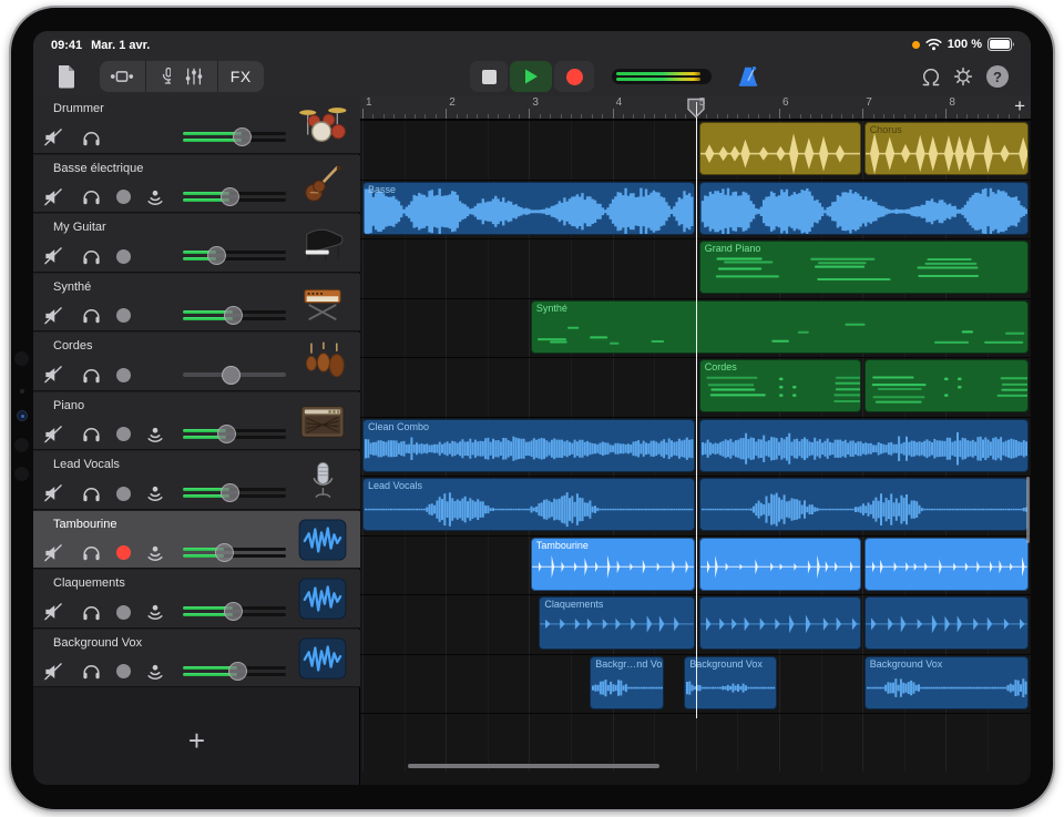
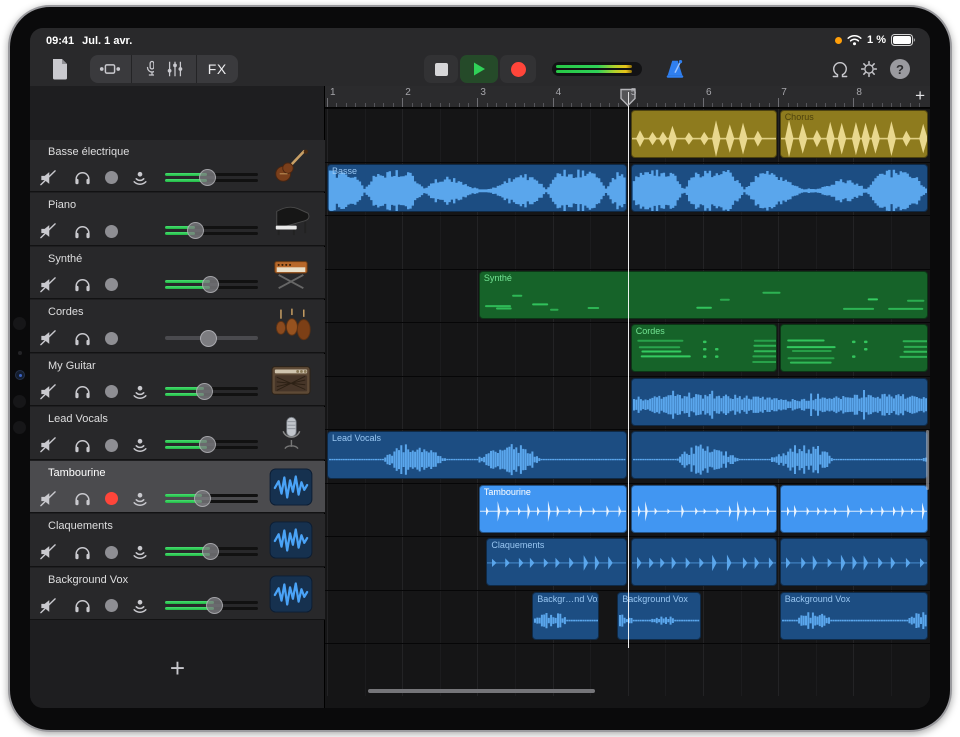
  09:41
- Mar. 1 avr.
+ Jul. 1 avr.
- 100 %
+ 1 %
  FX
  ?
- Drummer
  Basse électrique
- My Guitar
+ Piano
  Synthé
  Cordes
- Piano
+ My Guitar
  Lead Vocals
  Tambourine
  Claquements
  Background Vox
  +
  1
  2
  3
  4
  5
  6
  7
  8
  +
  Chorus
  Basse
- Grand Piano
  Synthé
  Cordes
- Clean Combo
  Lead Vocals
  Tambourine
  Claquements
  Backgr…nd Vo
  Background Vox
  Background Vox
